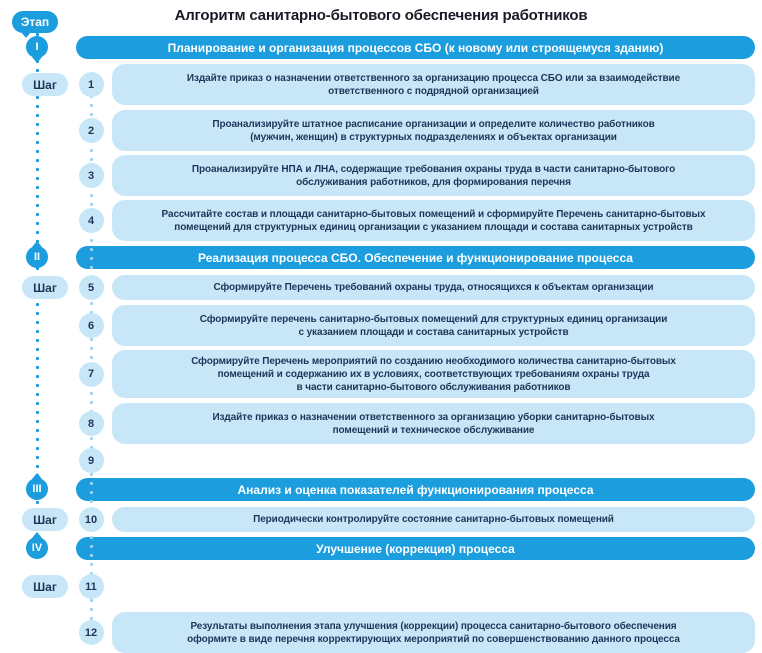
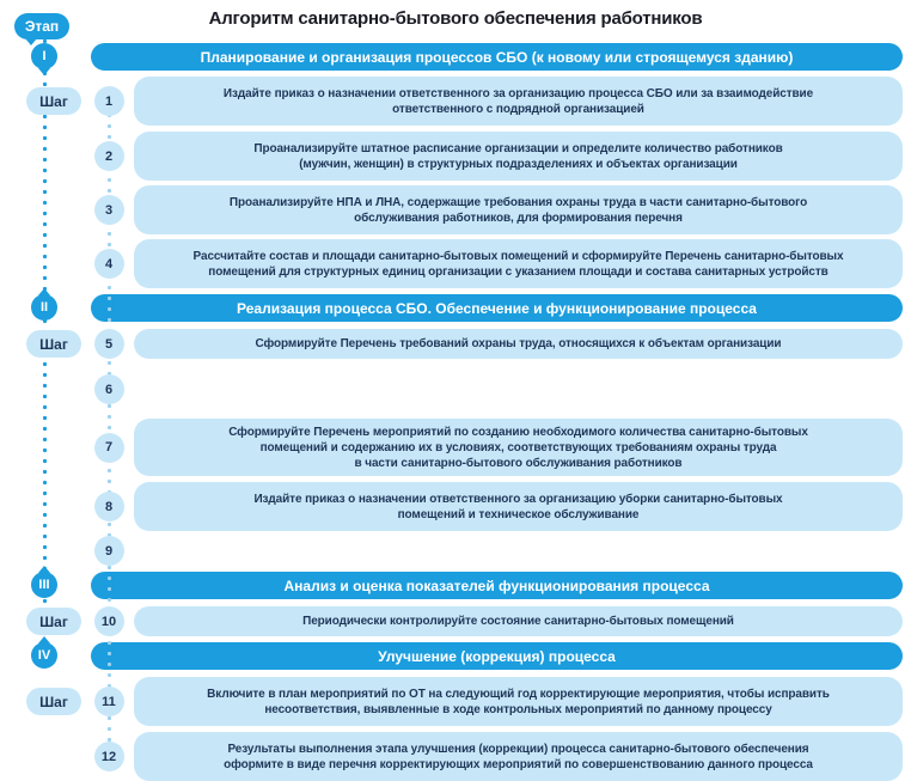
  Этап
  Алгоритм санитарно-бытового обеспечения работников
  I
  Планирование и организация процессов СБО (к новому или строящемуся зданию)
  Шаг
  1
  Издайте приказ о назначении ответственного за организацию процесса СБО или за взаимодействие
  ответственного с подрядной организацией
  2
  Проанализируйте штатное расписание организации и определите количество работников
  (мужчин, женщин) в структурных подразделениях и объектах организации
  3
  Проанализируйте НПА и ЛНА, содержащие требования охраны труда в части санитарно-бытового
  обслуживания работников, для формирования перечня
  4
  Рассчитайте состав и площади санитарно-бытовых помещений и сформируйте Перечень санитарно-бытовых
  помещений для структурных единиц организации с указанием площади и состава санитарных устройств
  II
  Реализация процесса СБО. Обеспечение и функционирование процесса
  Шаг
  5
  Сформируйте Перечень требований охраны труда, относящихся к объектам организации
  6
- Сформируйте перечень санитарно-бытовых помещений для структурных единиц организации
- с указанием площади и состава санитарных устройств
  7
  Сформируйте Перечень мероприятий по созданию необходимого количества санитарно-бытовых
  помещений и содержанию их в условиях, соответствующих требованиям охраны труда
  в части санитарно-бытового обслуживания работников
  8
  Издайте приказ о назначении ответственного за организацию уборки санитарно-бытовых
  помещений и техническое обслуживание
  9
  III
  Анализ и оценка показателей функционирования процесса
  Шаг
  10
  Периодически контролируйте состояние санитарно-бытовых помещений
  IV
  Улучшение (коррекция) процесса
  Шаг
  11
+ Включите в план мероприятий по ОТ на следующий год корректирующие мероприятия, чтобы исправить
+ несоответствия, выявленные в ходе контрольных мероприятий по данному процессу
  12
  Результаты выполнения этапа улучшения (коррекции) процесса санитарно-бытового обеспечения
  оформите в виде перечня корректирующих мероприятий по совершенствованию данного процесса
